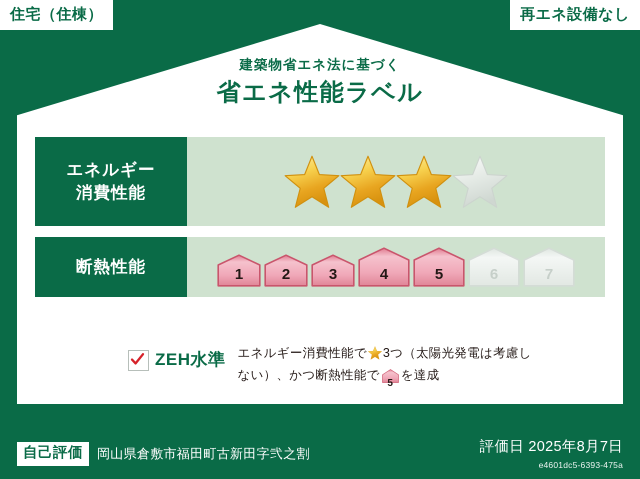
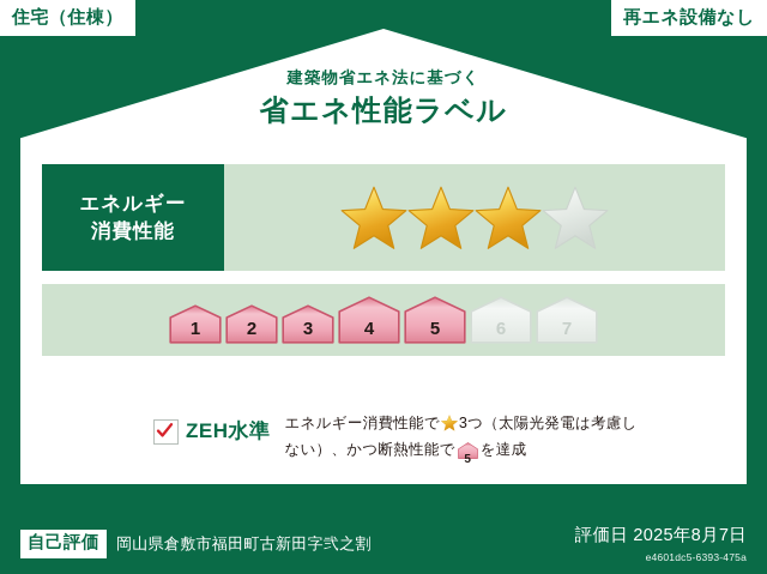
  住宅（住棟）
  再エネ設備なし
  建築物省エネ法に基づく
  省エネ性能ラベル
  エネルギー
  消費性能
- 断熱性能
  1
  2
  3
  4
  5
  6
  7
  ZEH水準
  エネルギー消費性能で 3つ（太陽光発電は考慮しない）、かつ断熱性能で
  5
  を達成
  自己評価
  岡山県倉敷市福田町古新田字弐之割
  評価日 2025年8月7日
  e4601dc5-6393-475a
